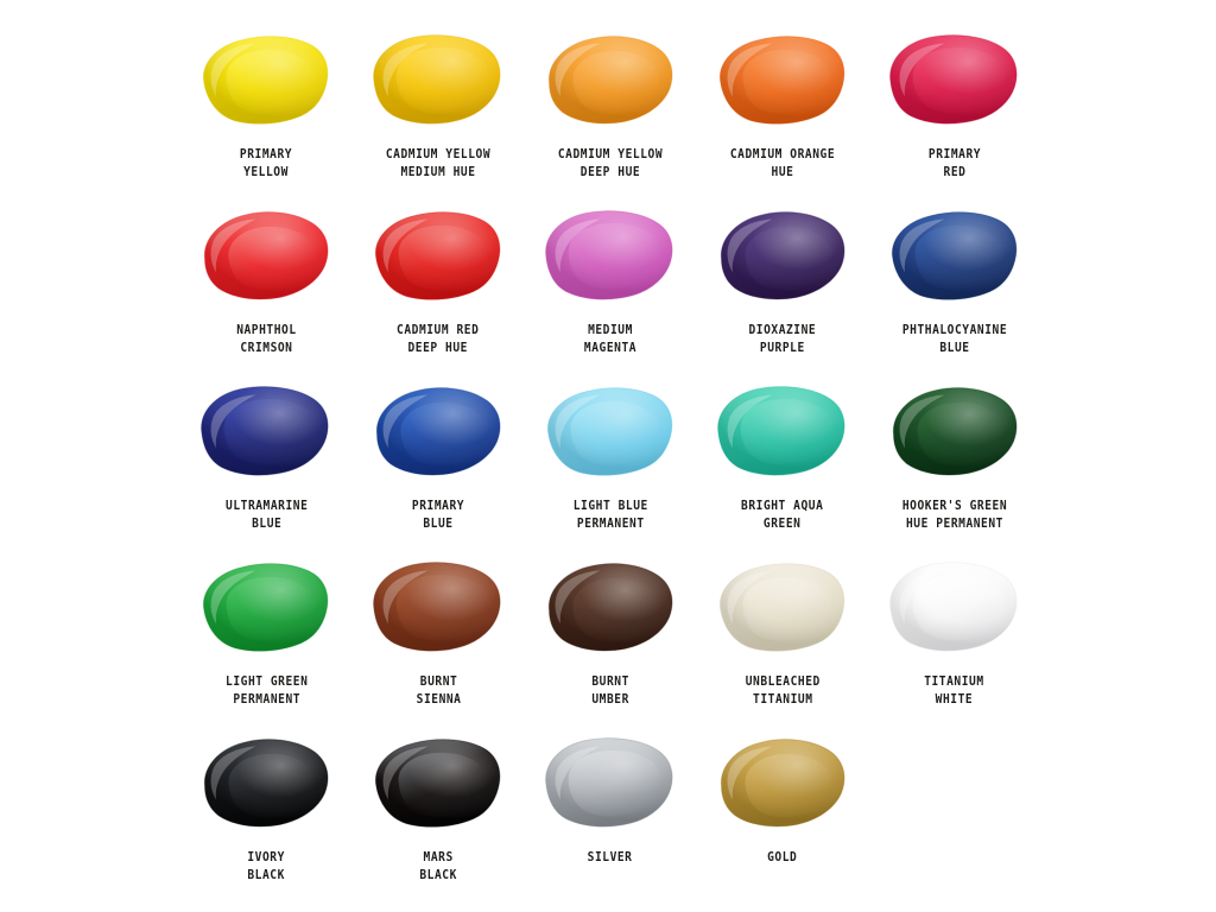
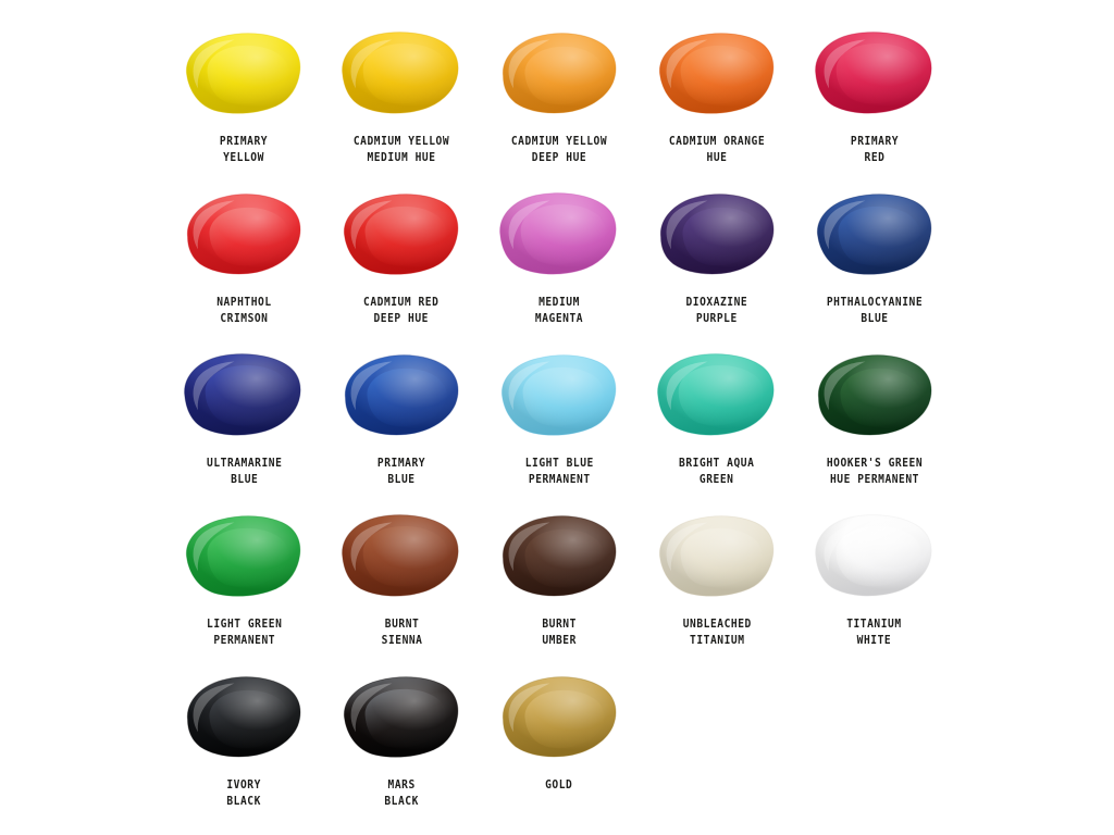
  PRIMARY
  YELLOW
  CADMIUM YELLOW
  MEDIUM HUE
  CADMIUM YELLOW
  DEEP HUE
  CADMIUM ORANGE
  HUE
  PRIMARY
  RED
  NAPHTHOL
  CRIMSON
  CADMIUM RED
  DEEP HUE
  MEDIUM
  MAGENTA
  DIOXAZINE
  PURPLE
  PHTHALOCYANINE
  BLUE
  ULTRAMARINE
  BLUE
  PRIMARY
  BLUE
  LIGHT BLUE
  PERMANENT
  BRIGHT AQUA
  GREEN
  HOOKER'S GREEN
  HUE PERMANENT
  LIGHT GREEN
  PERMANENT
  BURNT
  SIENNA
  BURNT
  UMBER
  UNBLEACHED
  TITANIUM
  TITANIUM
  WHITE
  IVORY
  BLACK
  MARS
  BLACK
- SILVER
  GOLD
